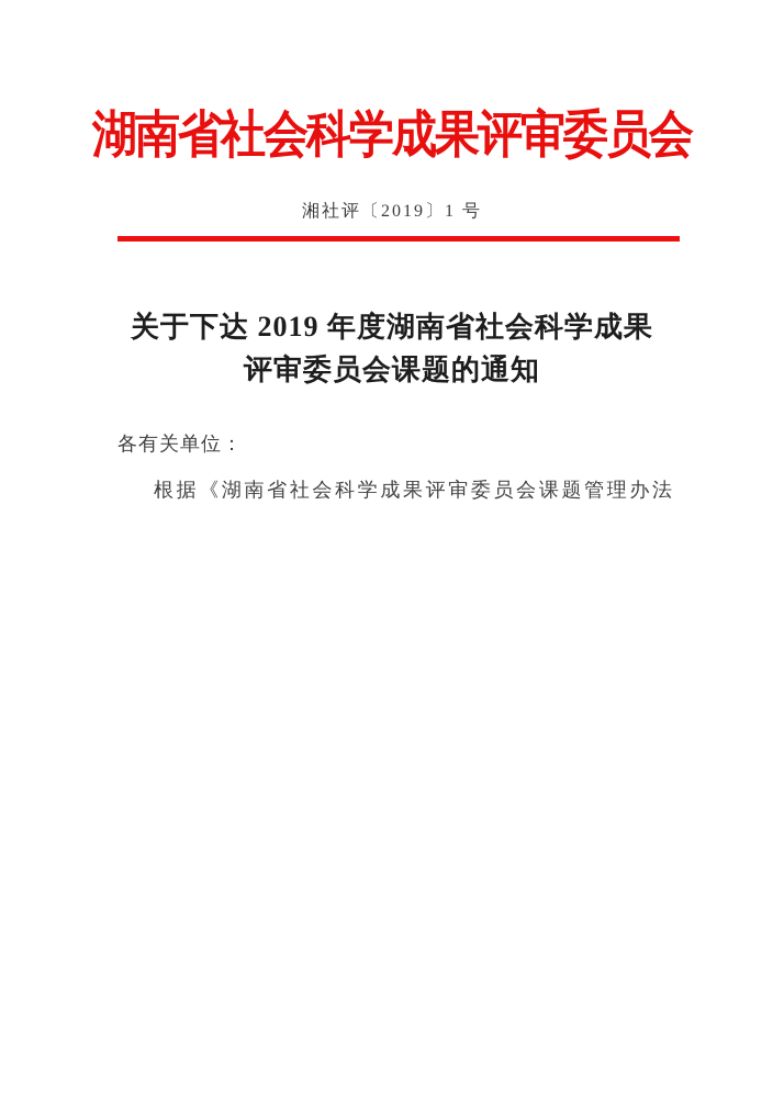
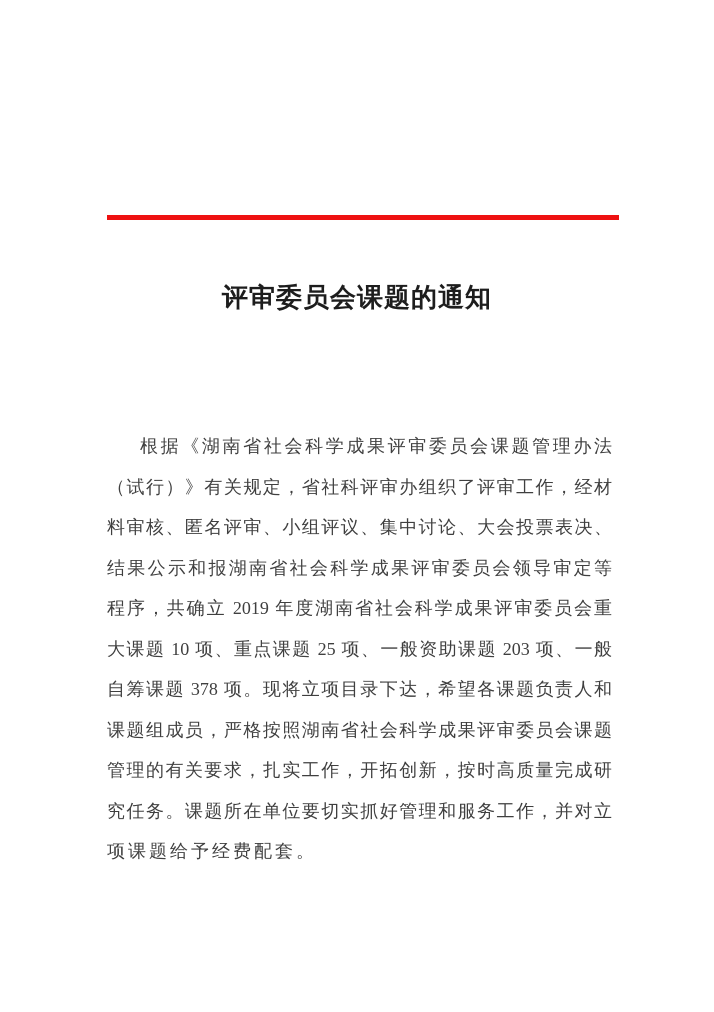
- 湖南省社会科学成果评审委员会
- 湘社评〔2019〕1 号
- 关于下达 2019 年度湖南省社会科学成果
  评审委员会课题的通知
- 各有关单位：
  根据《湖南省社会科学成果评审委员会课题管理办法
+ （试行）》有关规定，省社科评审办组织了评审工作，经材
+ 料审核、匿名评审、小组评议、集中讨论、大会投票表决、
+ 结果公示和报湖南省社会科学成果评审委员会领导审定等
+ 程序，共确立 2019 年度湖南省社会科学成果评审委员会重
+ 大课题 10 项、重点课题 25 项、一般资助课题 203 项、一般
+ 自筹课题 378 项。现将立项目录下达，希望各课题负责人和
+ 课题组成员，严格按照湖南省社会科学成果评审委员会课题
+ 管理的有关要求，扎实工作，开拓创新，按时高质量完成研
+ 究任务。课题所在单位要切实抓好管理和服务工作，并对立
+ 项课题给予经费配套。
